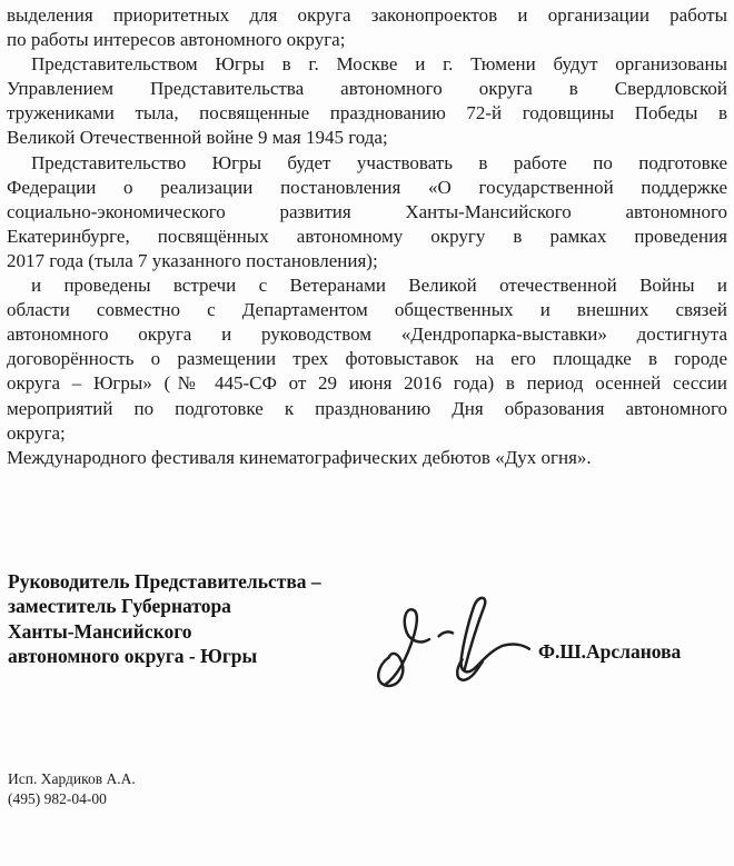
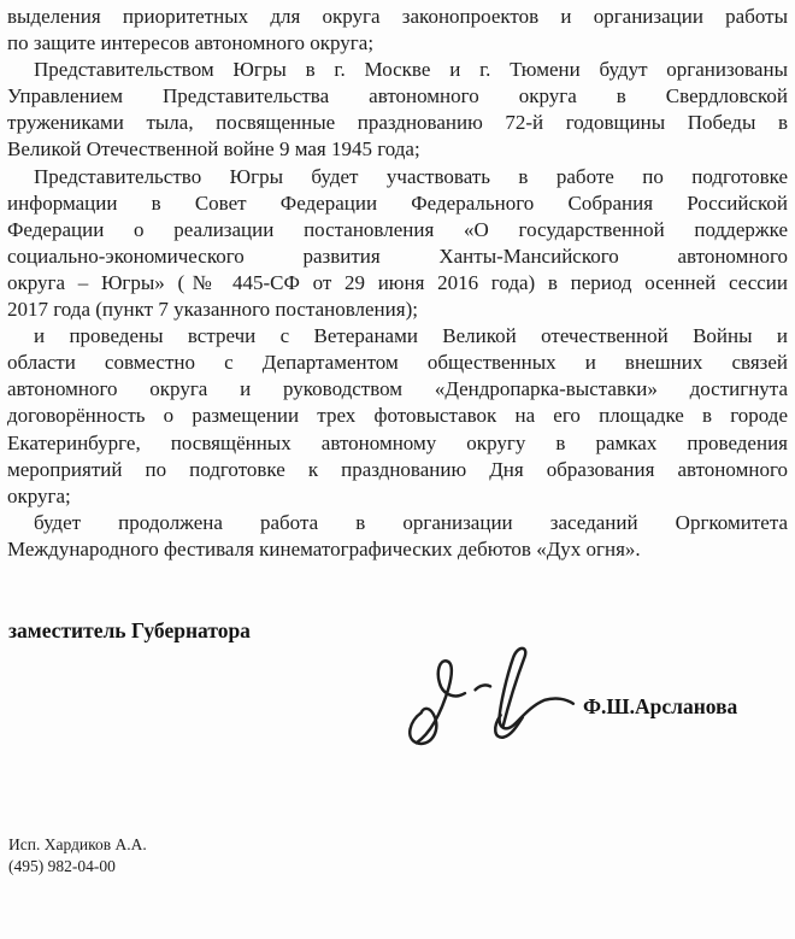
  выделения приоритетных для округа законопроектов и организации работы
- по работы интересов автономного округа;
+ по защите интересов автономного округа;
  Представительством Югры в г. Москве и г. Тюмени будут организованы
  Управлением Представительства автономного округа в Свердловской
  тружениками тыла, посвященные празднованию 72-й годовщины Победы в
  Великой Отечественной войне 9 мая 1945 года;
  Представительство Югры будет участвовать в работе по подготовке
+ информации в Совет Федерации Федерального Собрания Российской
  Федерации о реализации постановления «О государственной поддержке
  социально-экономического развития Ханты-Мансийского автономного
- Екатеринбурге, посвящённых автономному округу в рамках проведения
+ округа – Югры» (№ 445-СФ от 29 июня 2016 года) в период осенней сессии
- 2017 года (тыла 7 указанного постановления);
+ 2017 года (пункт 7 указанного постановления);
  и проведены встречи с Ветеранами Великой отечественной Войны и
  области совместно с Департаментом общественных и внешних связей
  автономного округа и руководством «Дендропарка-выставки» достигнута
  договорённость о размещении трех фотовыставок на его площадке в городе
- округа – Югры» (№ 445-СФ от 29 июня 2016 года) в период осенней сессии
+ Екатеринбурге, посвящённых автономному округу в рамках проведения
  мероприятий по подготовке к празднованию Дня образования автономного
  округа;
+ будет продолжена работа в организации заседаний Оргкомитета
  Международного фестиваля кинематографических дебютов «Дух огня».
- Руководитель Представительства –
  заместитель Губернатора
- Ханты-Мансийского
- автономного округа - Югры
  Ф.Ш.Арсланова
  Исп. Хардиков А.А.
  (495) 982-04-00
